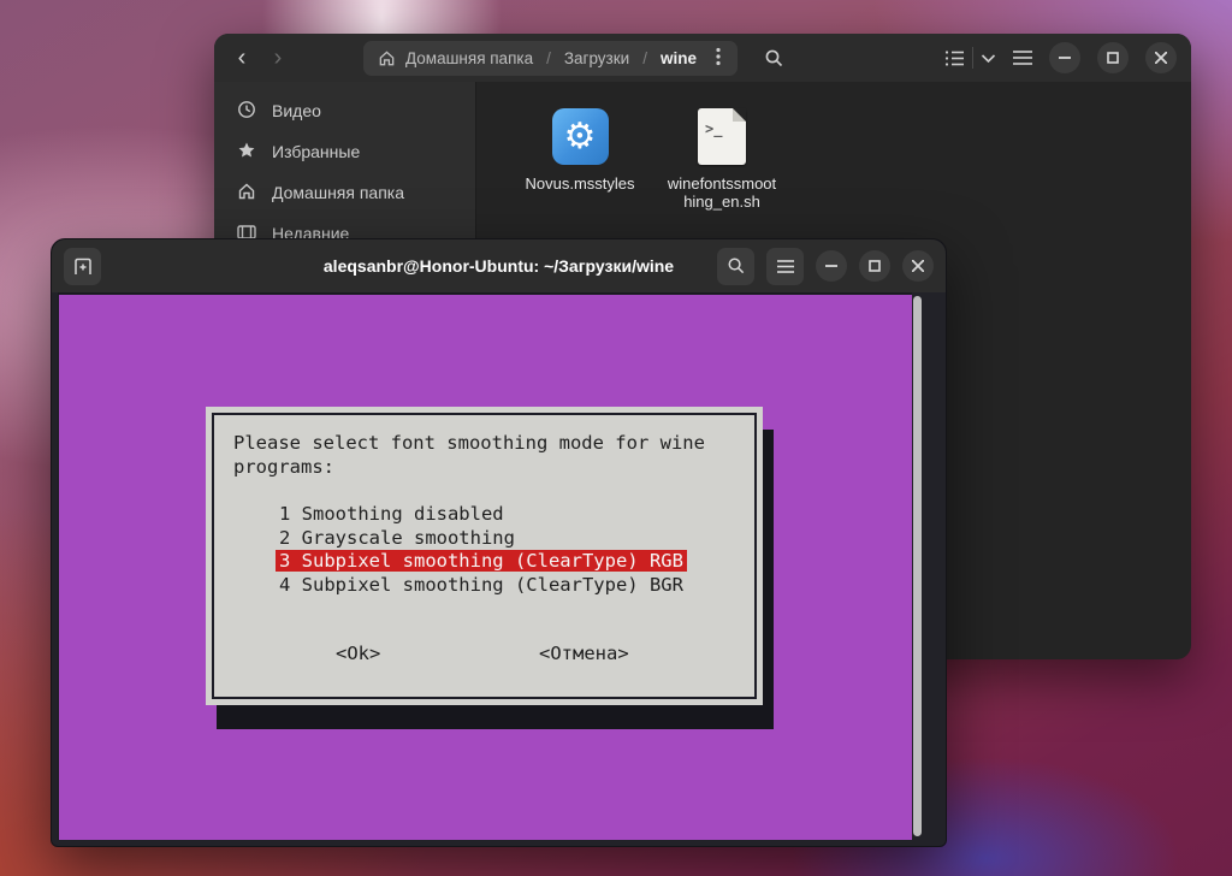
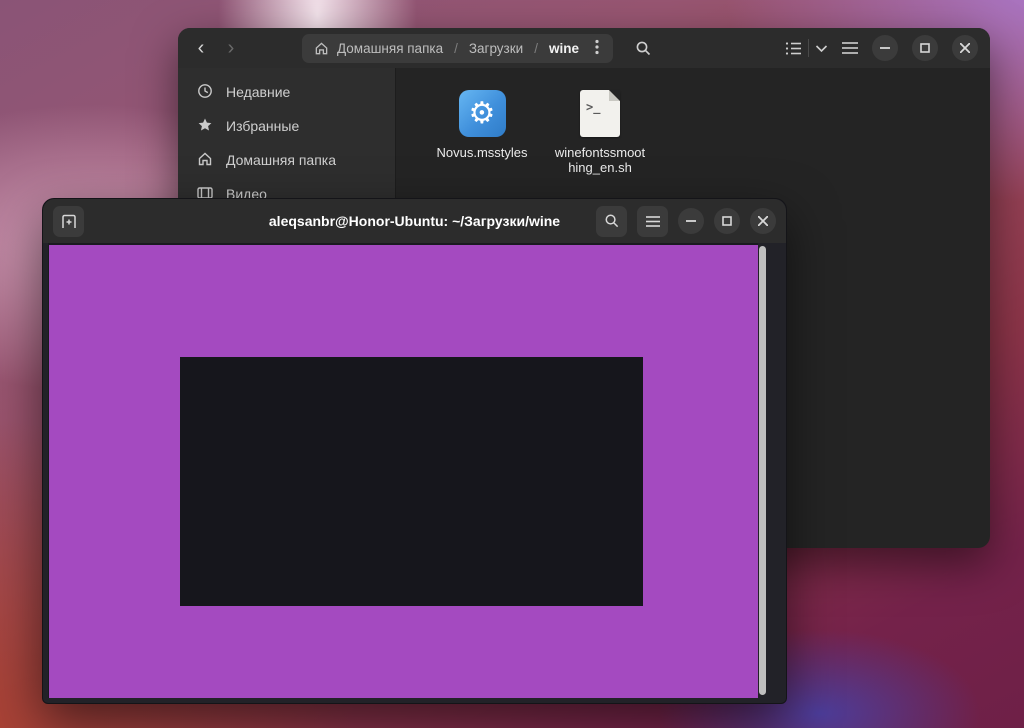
  ‹
  ›
  Домашняя папка
  /
  Загрузки
  /
  wine
- Видео
+ Недавние
  Избранные
  Домашняя папка
- Недавние
+ Видео
  ⚙
  Novus.msstyles
  >_
  winefontssmoothing_en.sh
  aleqsanbr@Honor-Ubuntu: ~/Загрузки/wine
- Please select font smoothing mode for wine
- programs:
- 1 Smoothing disabled
- 2 Grayscale smoothing
- 3 Subpixel smoothing (ClearType) RGB
- 4 Subpixel smoothing (ClearType) BGR
- <Ok>
- <Отмена>
